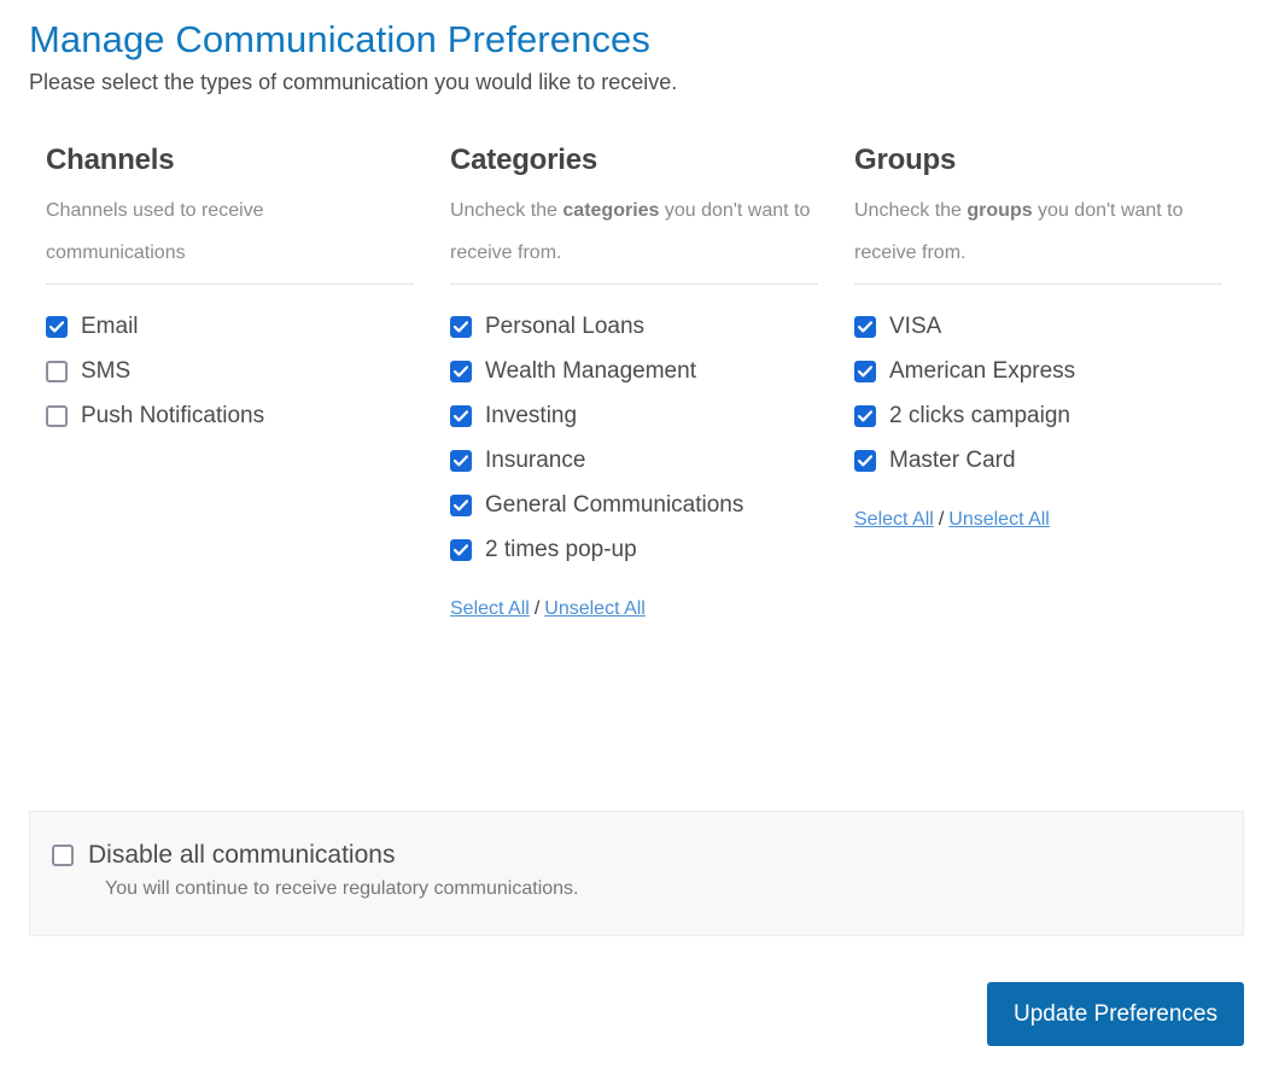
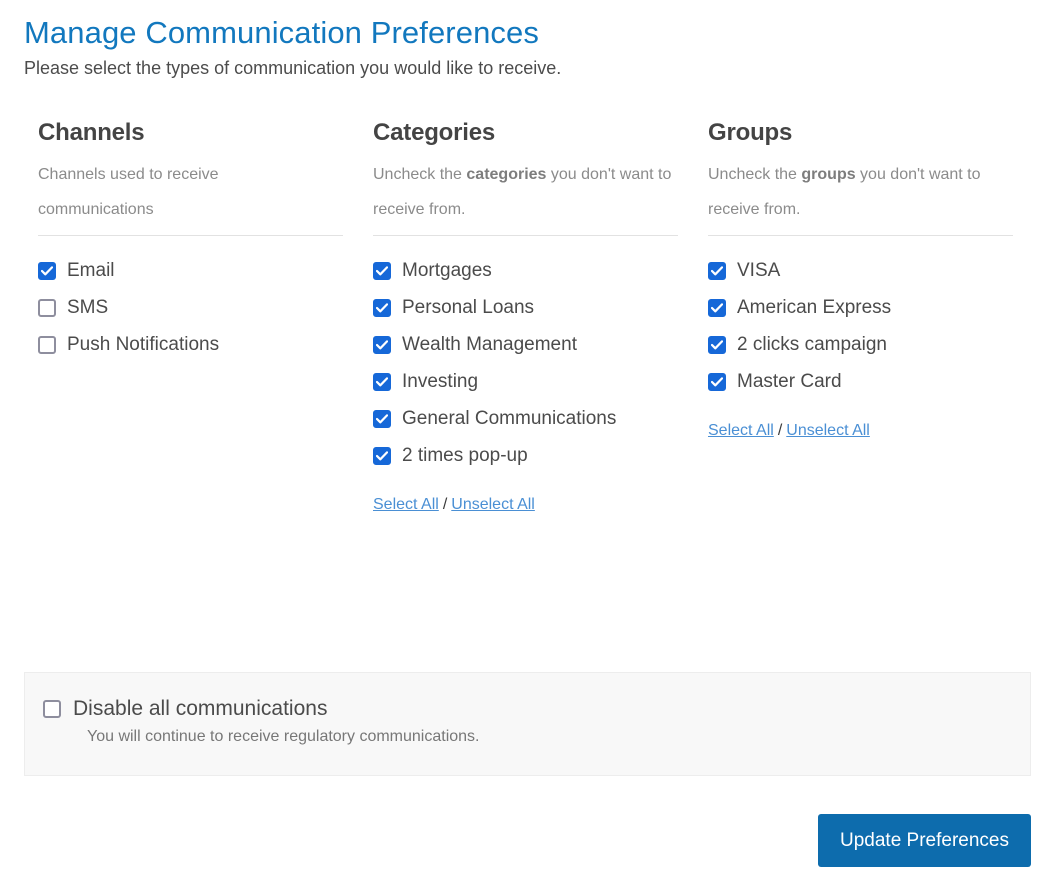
  Manage Communication Preferences
  Please select the types of communication you would like to receive.
  Channels
  Channels used to receive communications
  Email
  SMS
  Push Notifications
  Categories
  Uncheck the categories you don't want to receive from.
+ Mortgages
  Personal Loans
  Wealth Management
  Investing
- Insurance
  General Communications
  2 times pop-up
  Select All / Unselect All
  Groups
  Uncheck the groups you don't want to receive from.
  VISA
  American Express
  2 clicks campaign
  Master Card
  Select All / Unselect All
  Disable all communications
  You will continue to receive regulatory communications.
  Update Preferences
